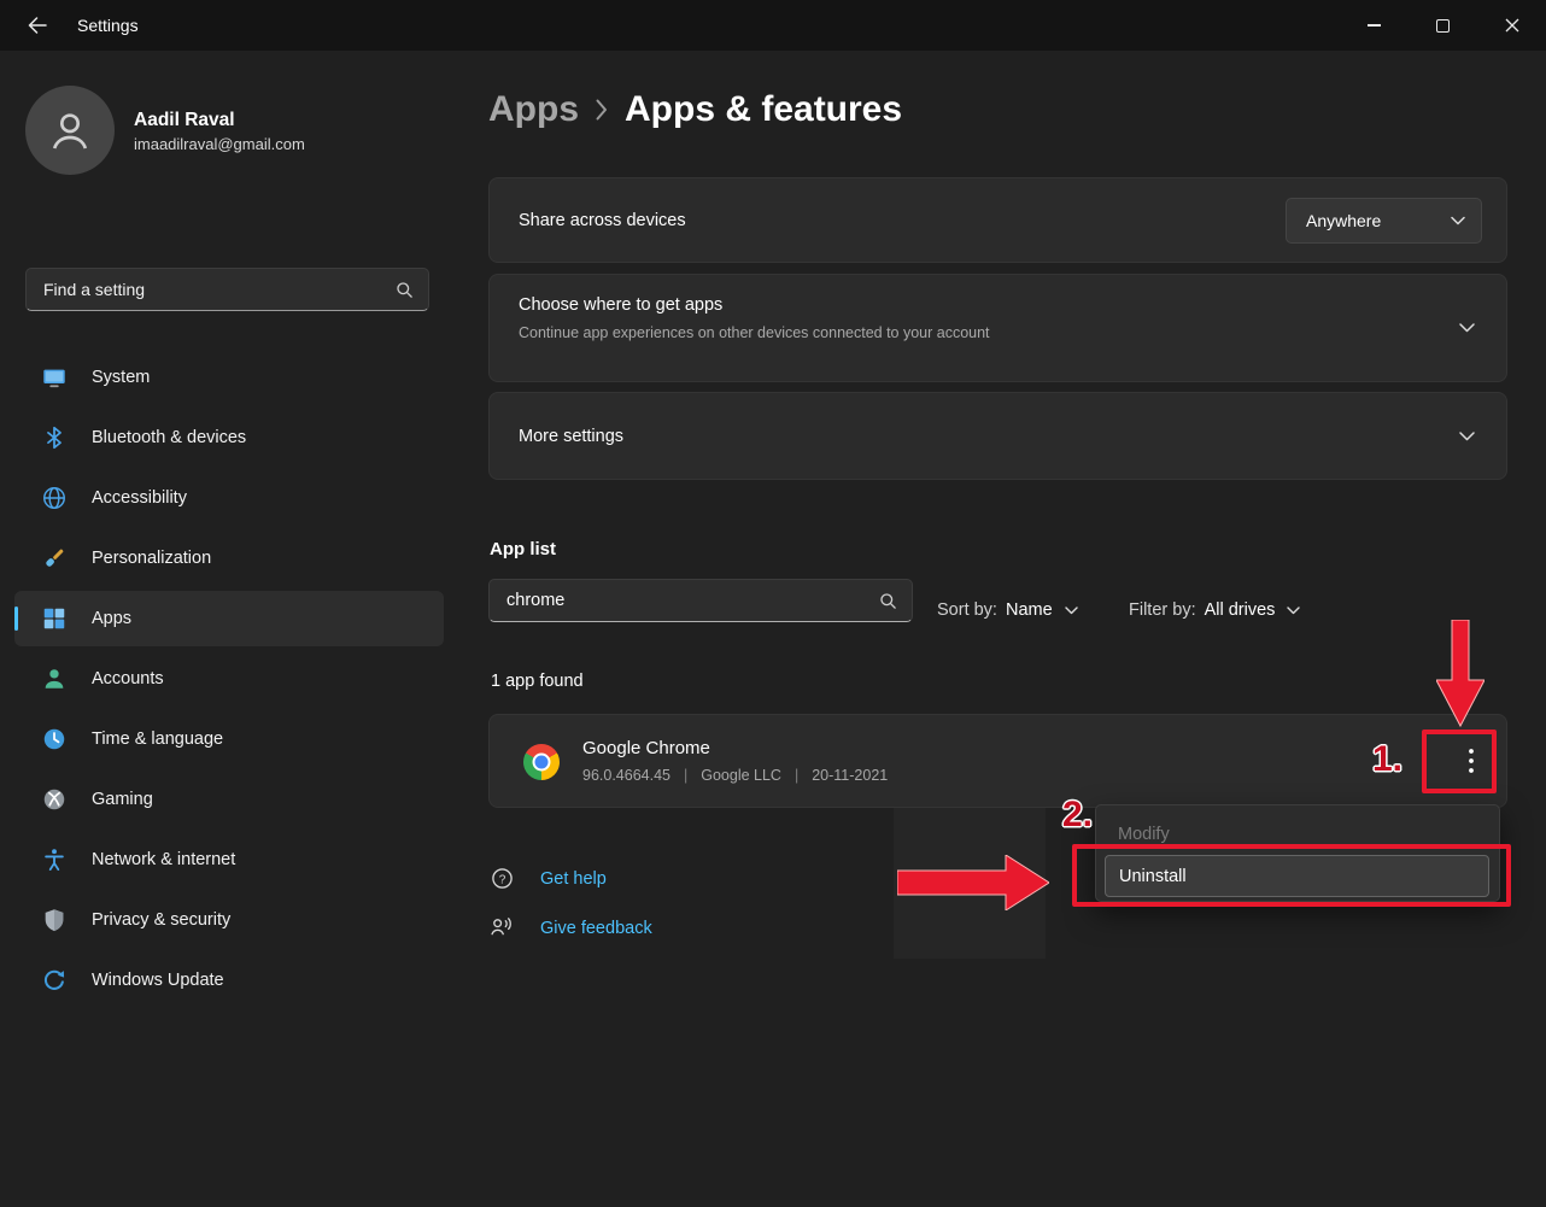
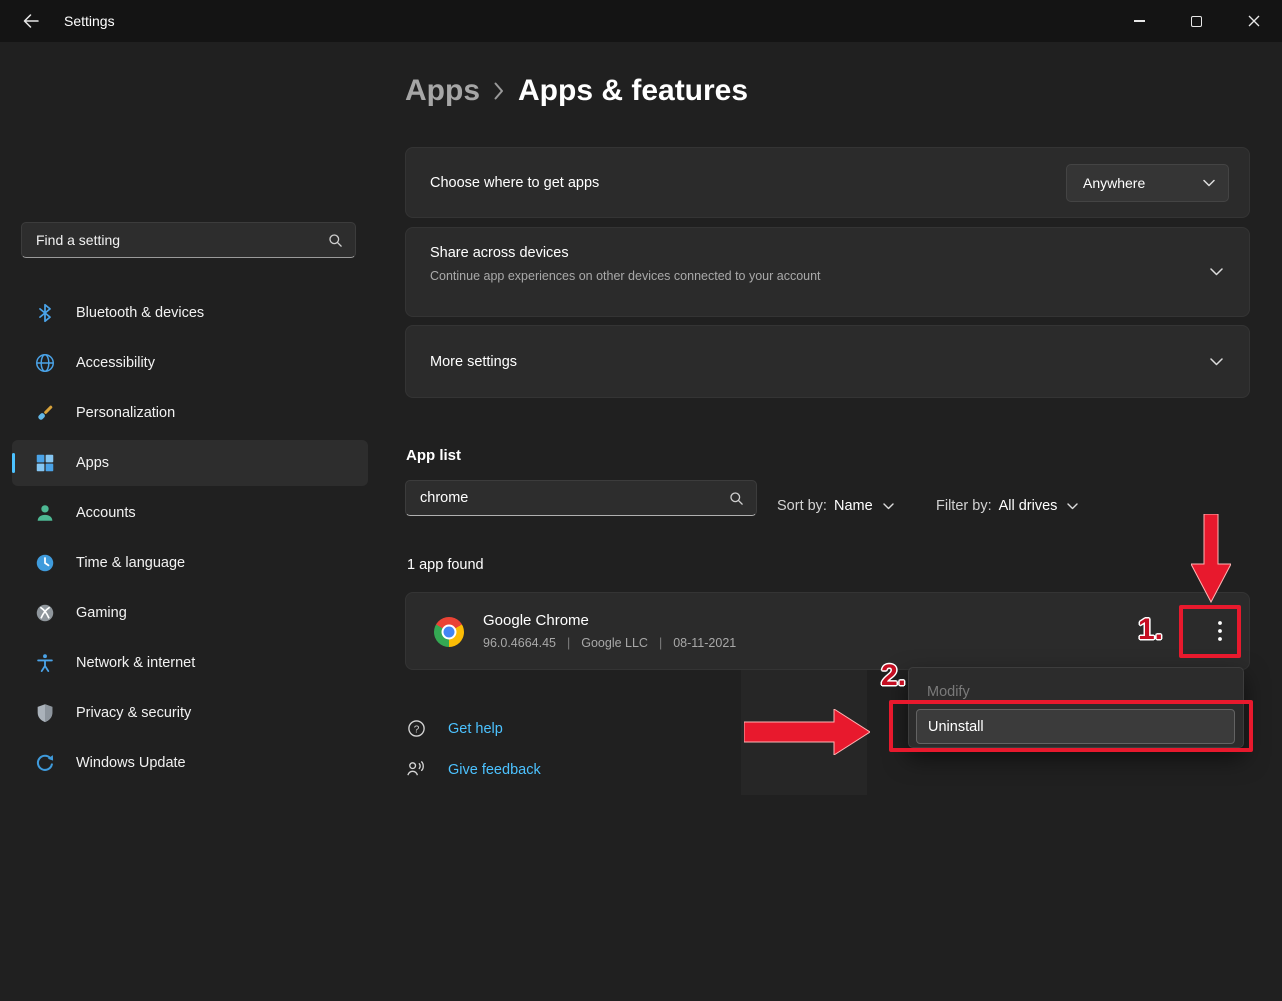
  Settings
- Aadil Raval
- imaadilraval@gmail.com
  Find a setting
- System
  Bluetooth & devices
  Accessibility
  Personalization
  Apps
  Accounts
  Time & language
  Gaming
  Network & internet
  Privacy & security
  Windows Update
  Apps
  Apps & features
- Share across devices
+ Choose where to get apps
  Anywhere
- Choose where to get apps
+ Share across devices
  Continue app experiences on other devices connected to your account
  More settings
  App list
  chrome
  Sort by:
  Name
  Filter by:
  All drives
  1 app found
  Google Chrome
  96.0.4664.45
  |
  Google LLC
  |
- 20-11-2021
+ 08-11-2021
  Modify
  Uninstall
  ?
  Get help
  Give feedback
  1.
  2.
